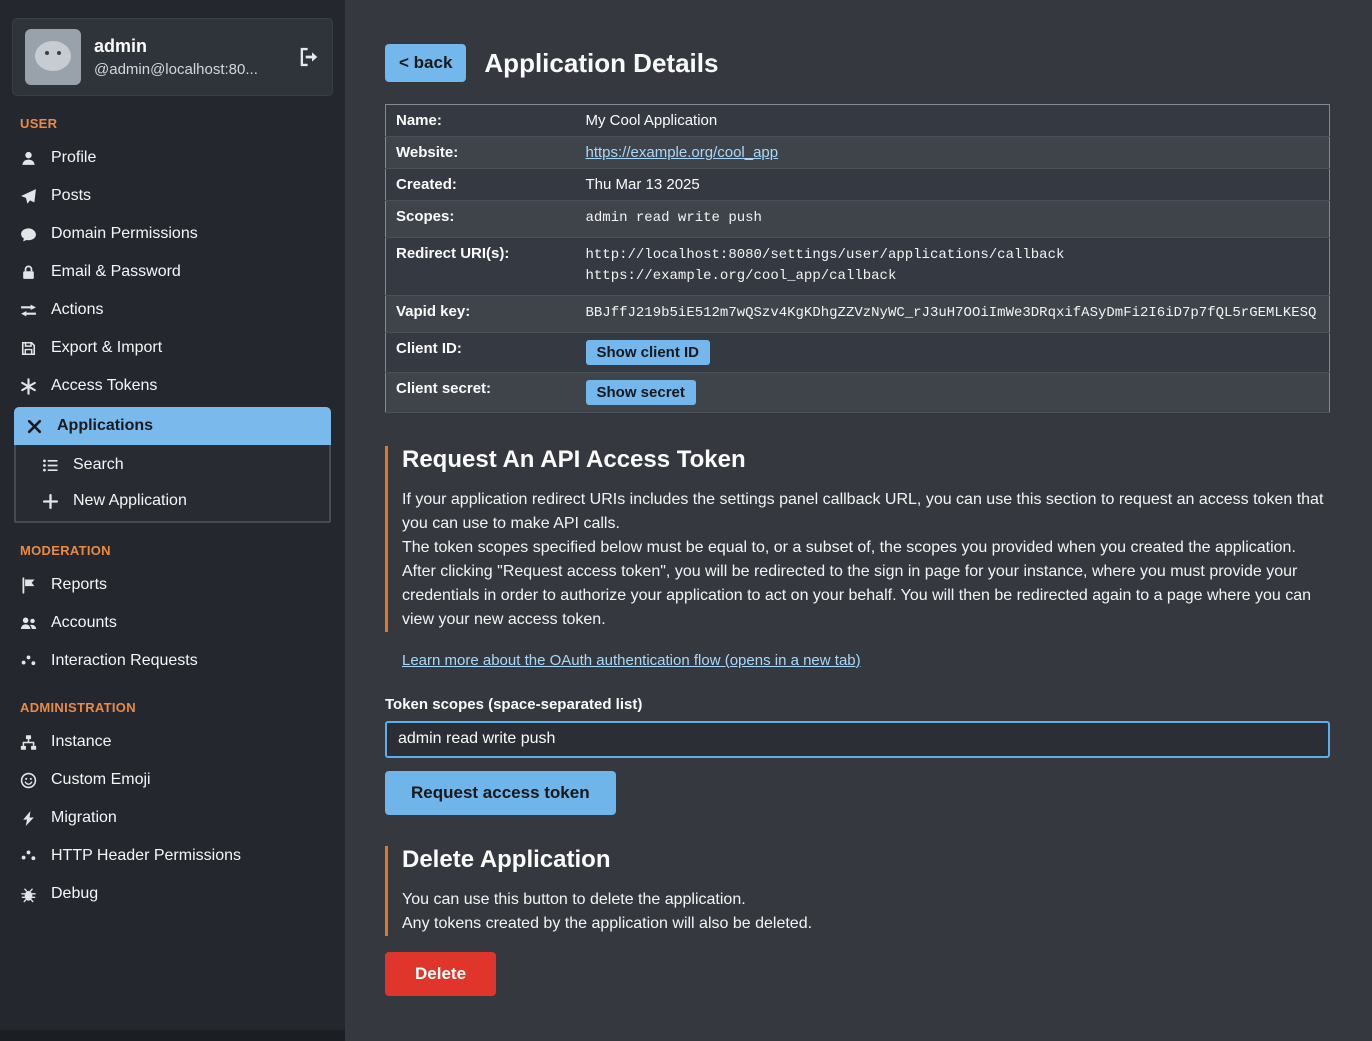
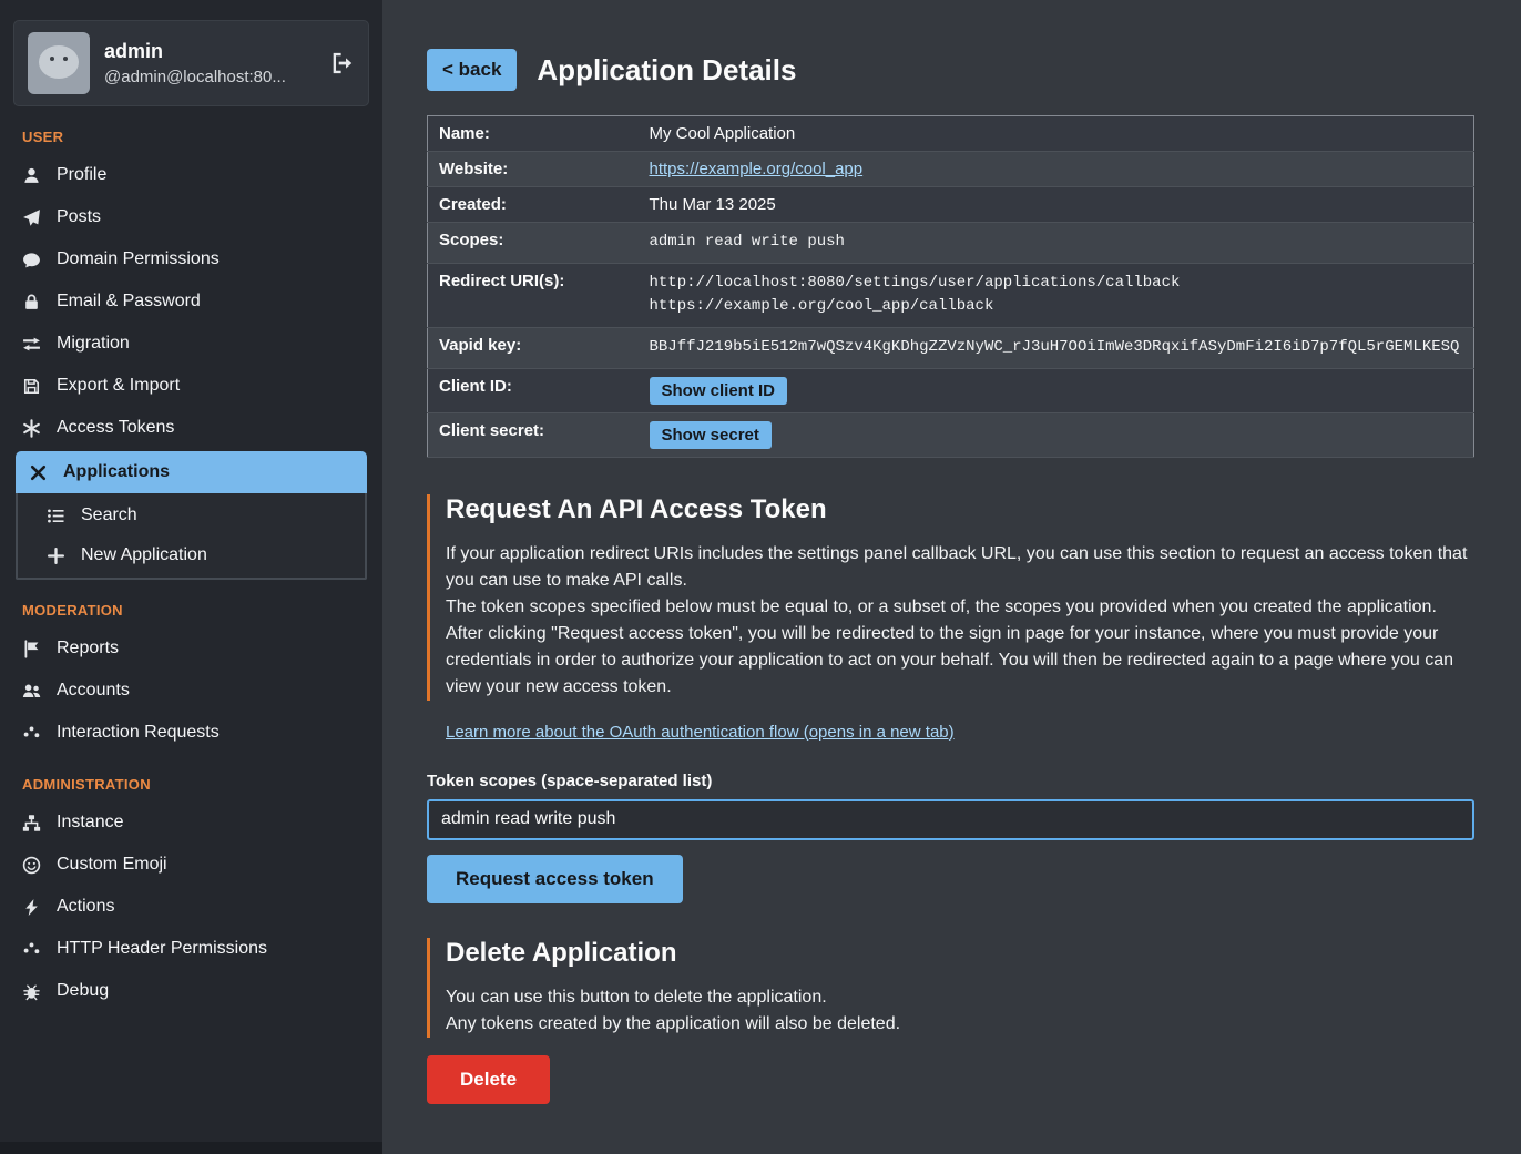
  admin
  @admin@localhost:80...
  USER
  Profile
  Posts
  Domain Permissions
  Email & Password
- Actions
+ Migration
  Export & Import
  Access Tokens
  Applications
  Search
  New Application
  MODERATION
  Reports
  Accounts
  Interaction Requests
  ADMINISTRATION
  Instance
  Custom Emoji
- Migration
+ Actions
  HTTP Header Permissions
  Debug
  < back
  Application Details
  Name:	My Cool Application
  Website:	https://example.org/cool_app
  Created:	Thu Mar 13 2025
  Scopes:	admin read write push
  Redirect URI(s):	http://localhost:8080/settings/user/applications/callback https://example.org/cool_app/callback
  Vapid key:	BBJffJ219b5iE512m7wQSzv4KgKDhgZZVzNyWC_rJ3uH7OOiImWe3DRqxifASyDmFi2I6iD7p7fQL5rGEMLKESQ
  Client ID:	Show client ID
  Client secret:	Show secret
  Request An API Access Token
  If your application redirect URIs includes the settings panel callback URL, you can use this section to request an access token that you can use to make API calls.
  The token scopes specified below must be equal to, or a subset of, the scopes you provided when you created the application.
  After clicking "Request access token", you will be redirected to the sign in page for your instance, where you must provide your credentials in order to authorize your application to act on your behalf. You will then be redirected again to a page where you can view your new access token.
  Learn more about the OAuth authentication flow (opens in a new tab)
  Token scopes (space-separated list)
  admin read write push
  Request access token
  Delete Application
  You can use this button to delete the application.
  Any tokens created by the application will also be deleted.
  Delete
